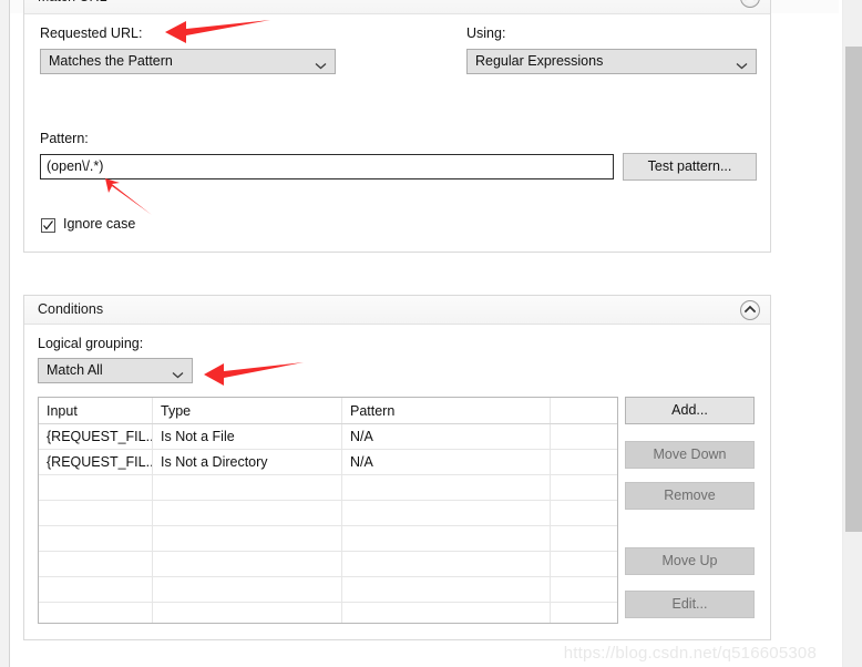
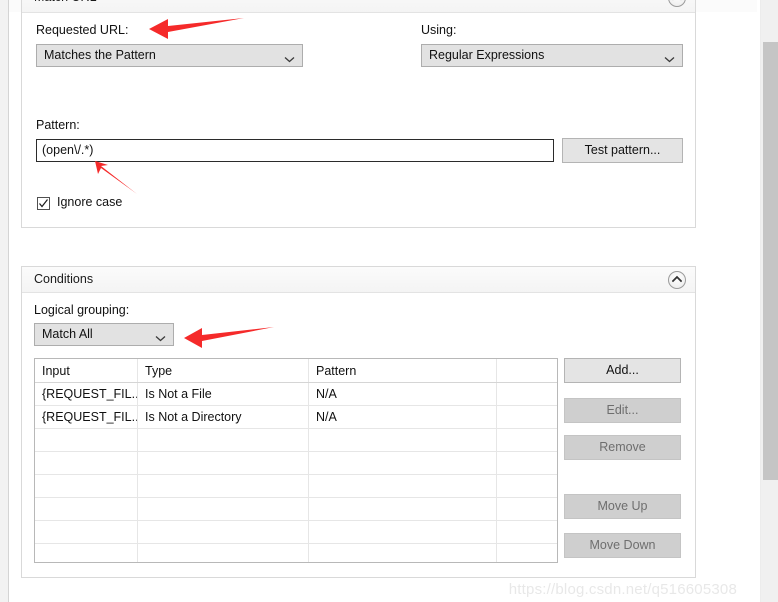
  Requested URL:
  Matches the Pattern
  Using:
  Regular Expressions
  Pattern:
  (open\/.*)
  Test pattern...
  Ignore case
  Conditions
  Logical grouping:
  Match All
  Input	Type	Pattern
  {REQUEST_FIL..	Is Not a File	N/A
  {REQUEST_FIL..	Is Not a Directory	N/A
  Add...
- Move Down
+ Edit...
  Remove
  Move Up
- Edit...
+ Move Down
